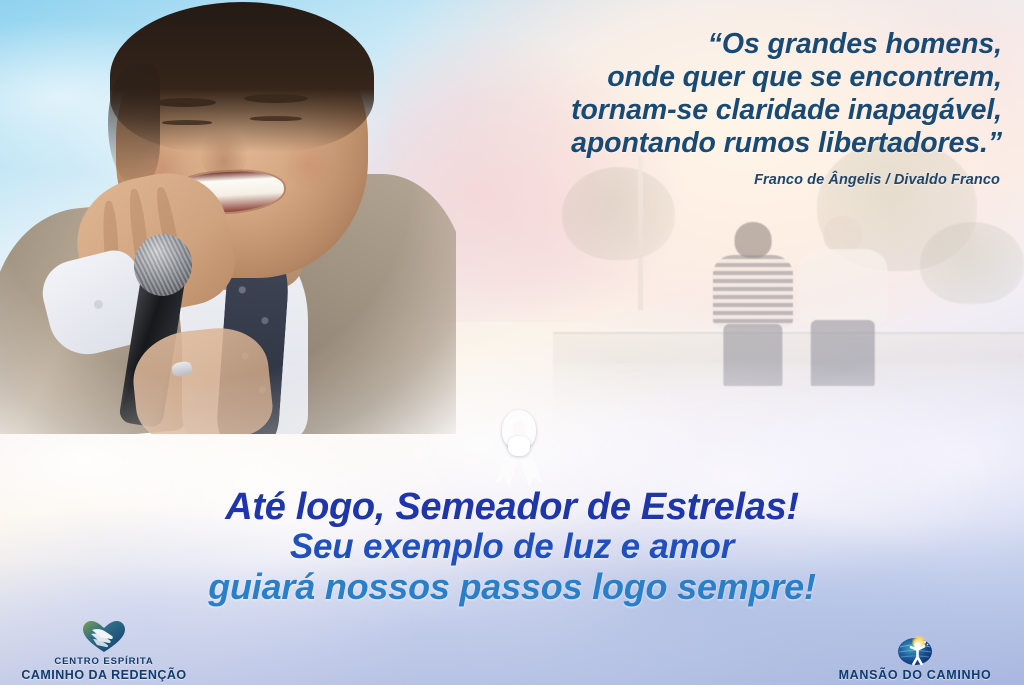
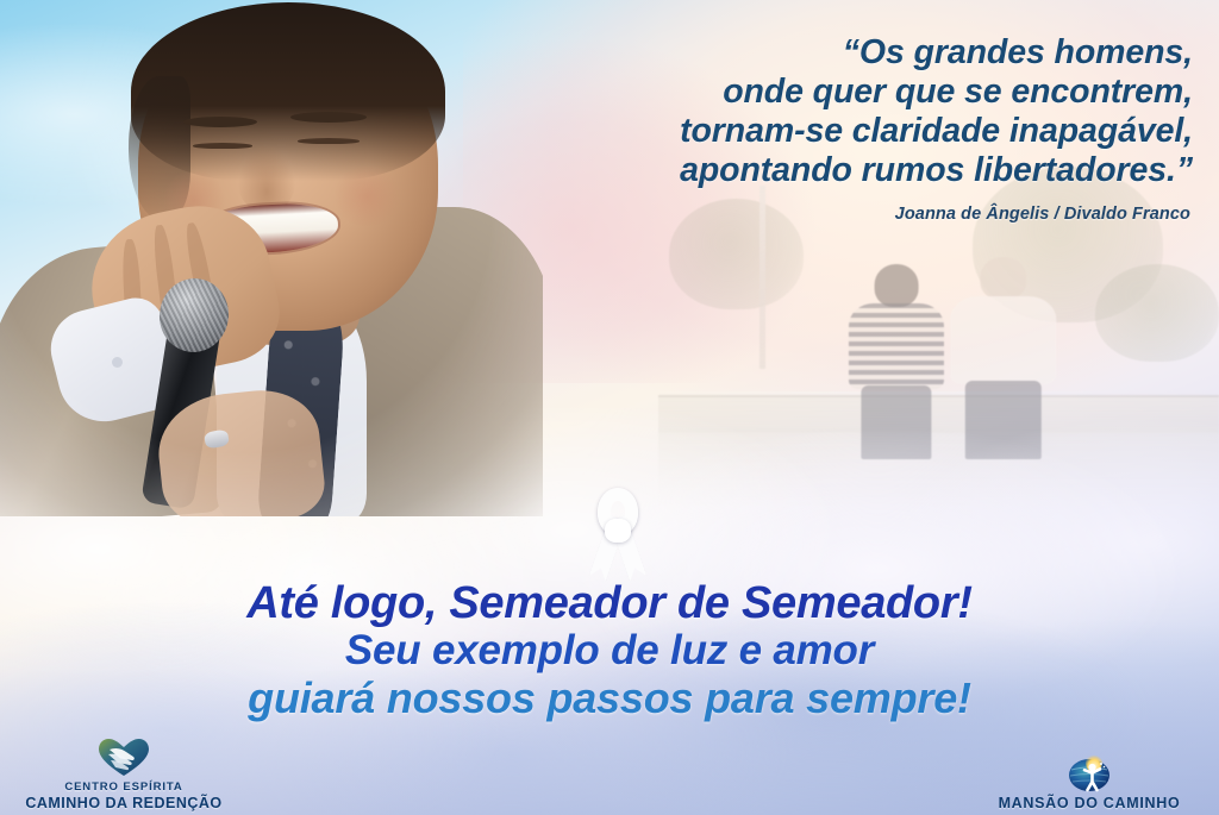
  “Os grandes homens,
  onde quer que se encontrem,
  tornam-se claridade inapagável,
  apontando rumos libertadores.”
- Franco de Ângelis / Divaldo Franco
+ Joanna de Ângelis / Divaldo Franco
- Até logo, Semeador de Estrelas!
+ Até logo, Semeador de Semeador!
  Seu exemplo de luz e amor
- guiará nossos passos logo sempre!
+ guiará nossos passos para sempre!
  CENTRO ESPÍRITA
  CAMINHO DA REDENÇÃO
  MANSÃO DO CAMINHO
